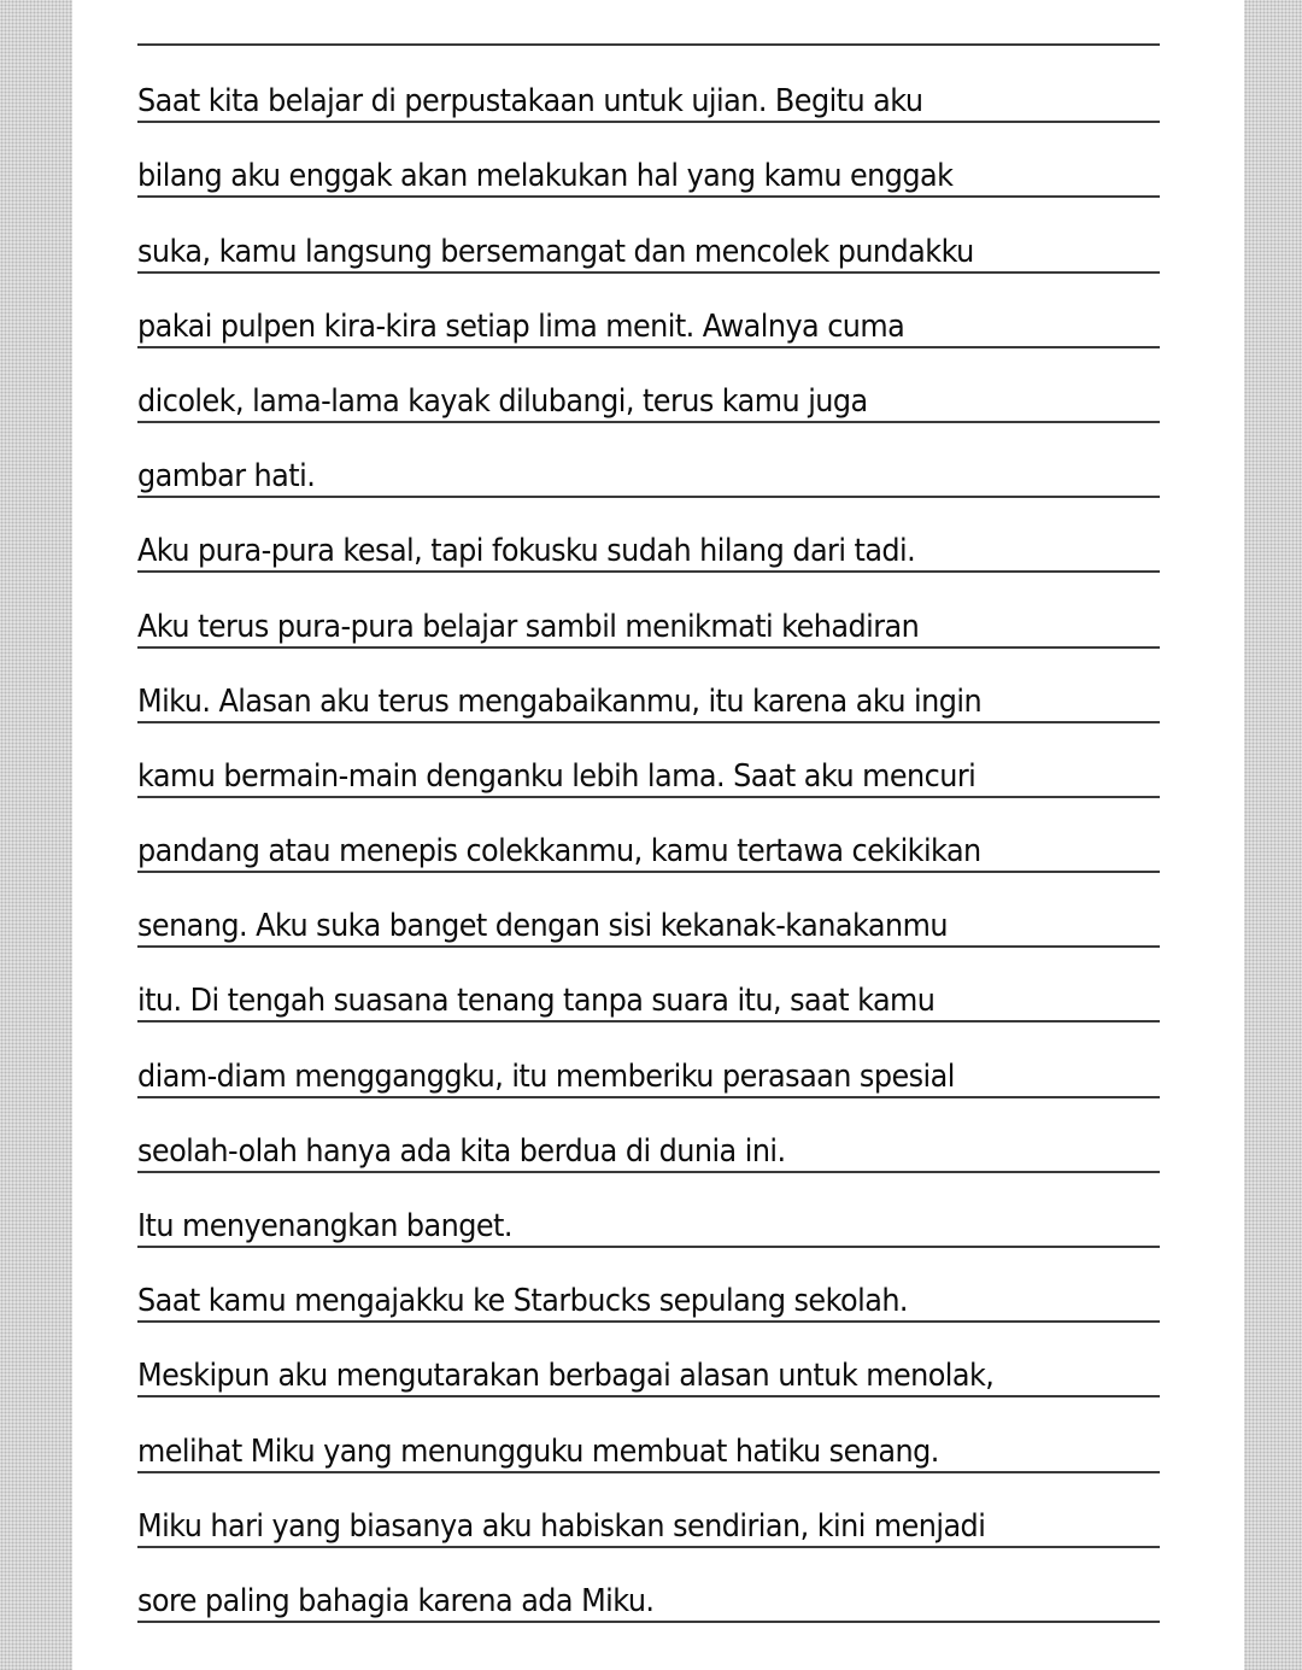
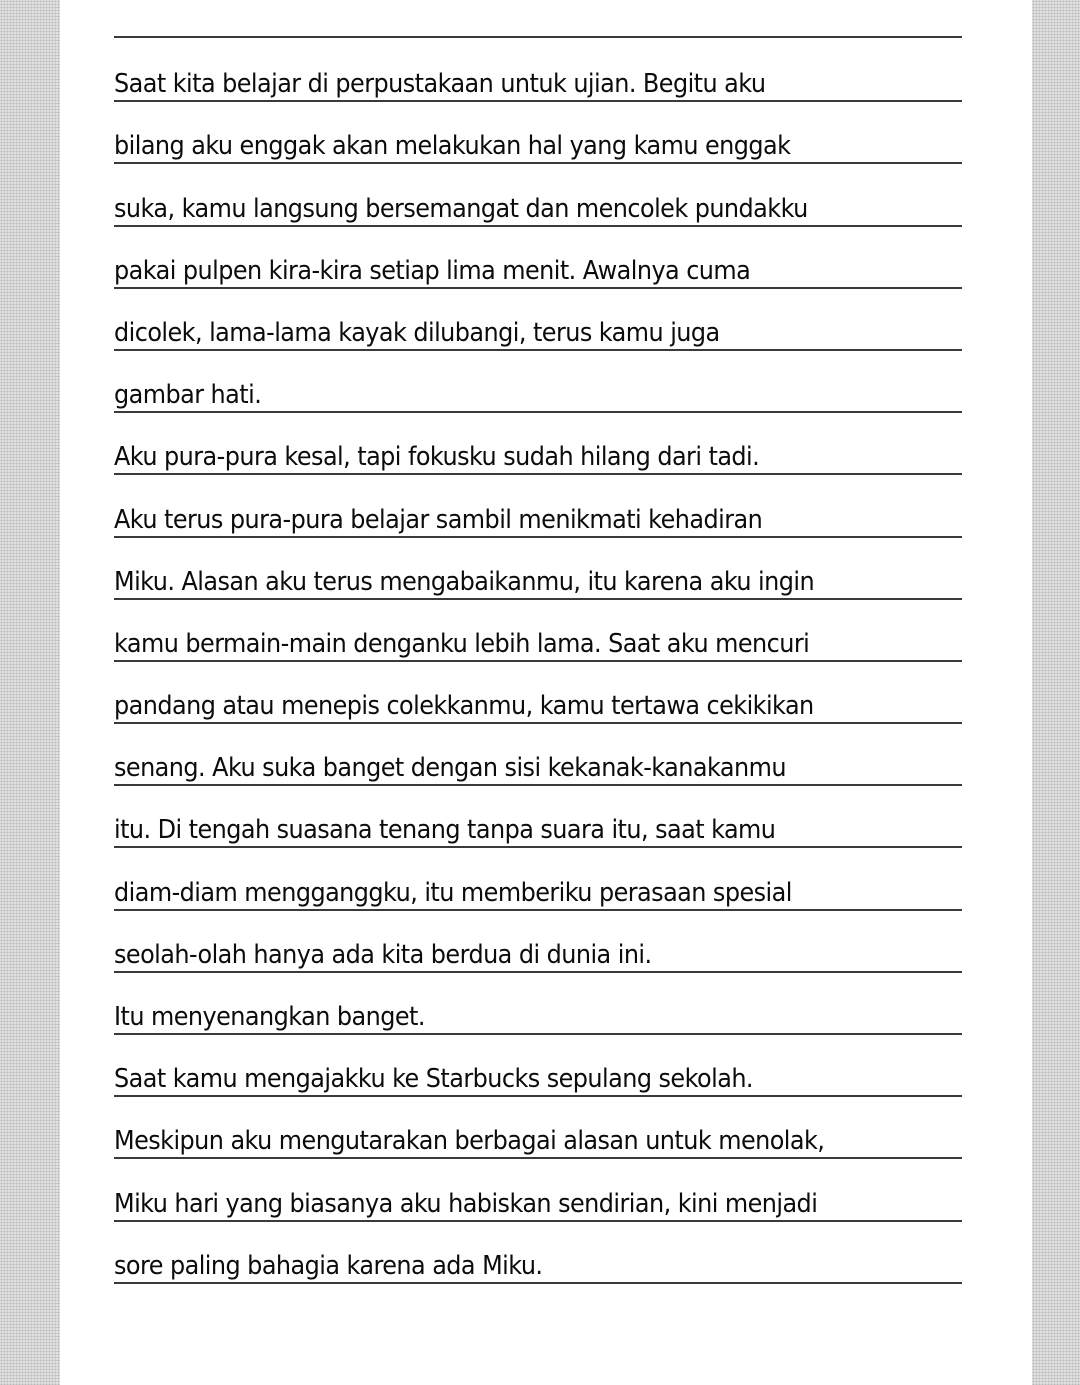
  Saat kita belajar di perpustakaan untuk ujian. Begitu aku
  bilang aku enggak akan melakukan hal yang kamu enggak
  suka, kamu langsung bersemangat dan mencolek pundakku
  pakai pulpen kira-kira setiap lima menit. Awalnya cuma
  dicolek, lama-lama kayak dilubangi, terus kamu juga
  gambar hati.
  Aku pura-pura kesal, tapi fokusku sudah hilang dari tadi.
  Aku terus pura-pura belajar sambil menikmati kehadiran
  Miku. Alasan aku terus mengabaikanmu, itu karena aku ingin
  kamu bermain-main denganku lebih lama. Saat aku mencuri
  pandang atau menepis colekkanmu, kamu tertawa cekikikan
  senang. Aku suka banget dengan sisi kekanak-kanakanmu
  itu. Di tengah suasana tenang tanpa suara itu, saat kamu
  diam-diam mengganggku, itu memberiku perasaan spesial
  seolah-olah hanya ada kita berdua di dunia ini.
  Itu menyenangkan banget.
  Saat kamu mengajakku ke Starbucks sepulang sekolah.
  Meskipun aku mengutarakan berbagai alasan untuk menolak,
- melihat Miku yang menungguku membuat hatiku senang.
  Miku hari yang biasanya aku habiskan sendirian, kini menjadi
  sore paling bahagia karena ada Miku.
